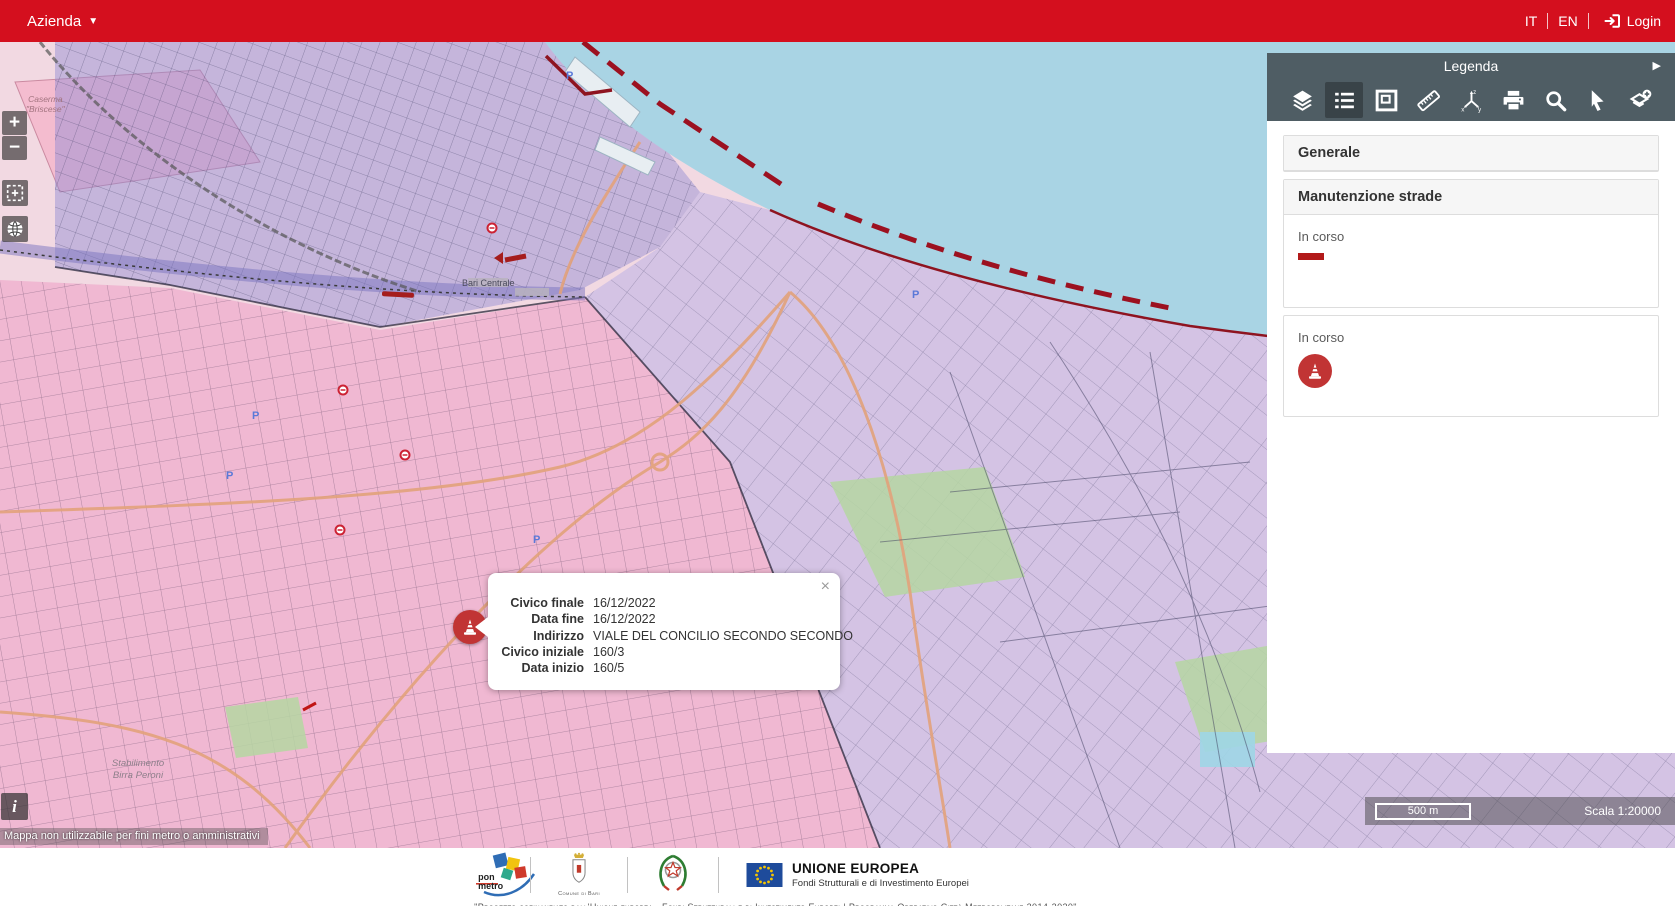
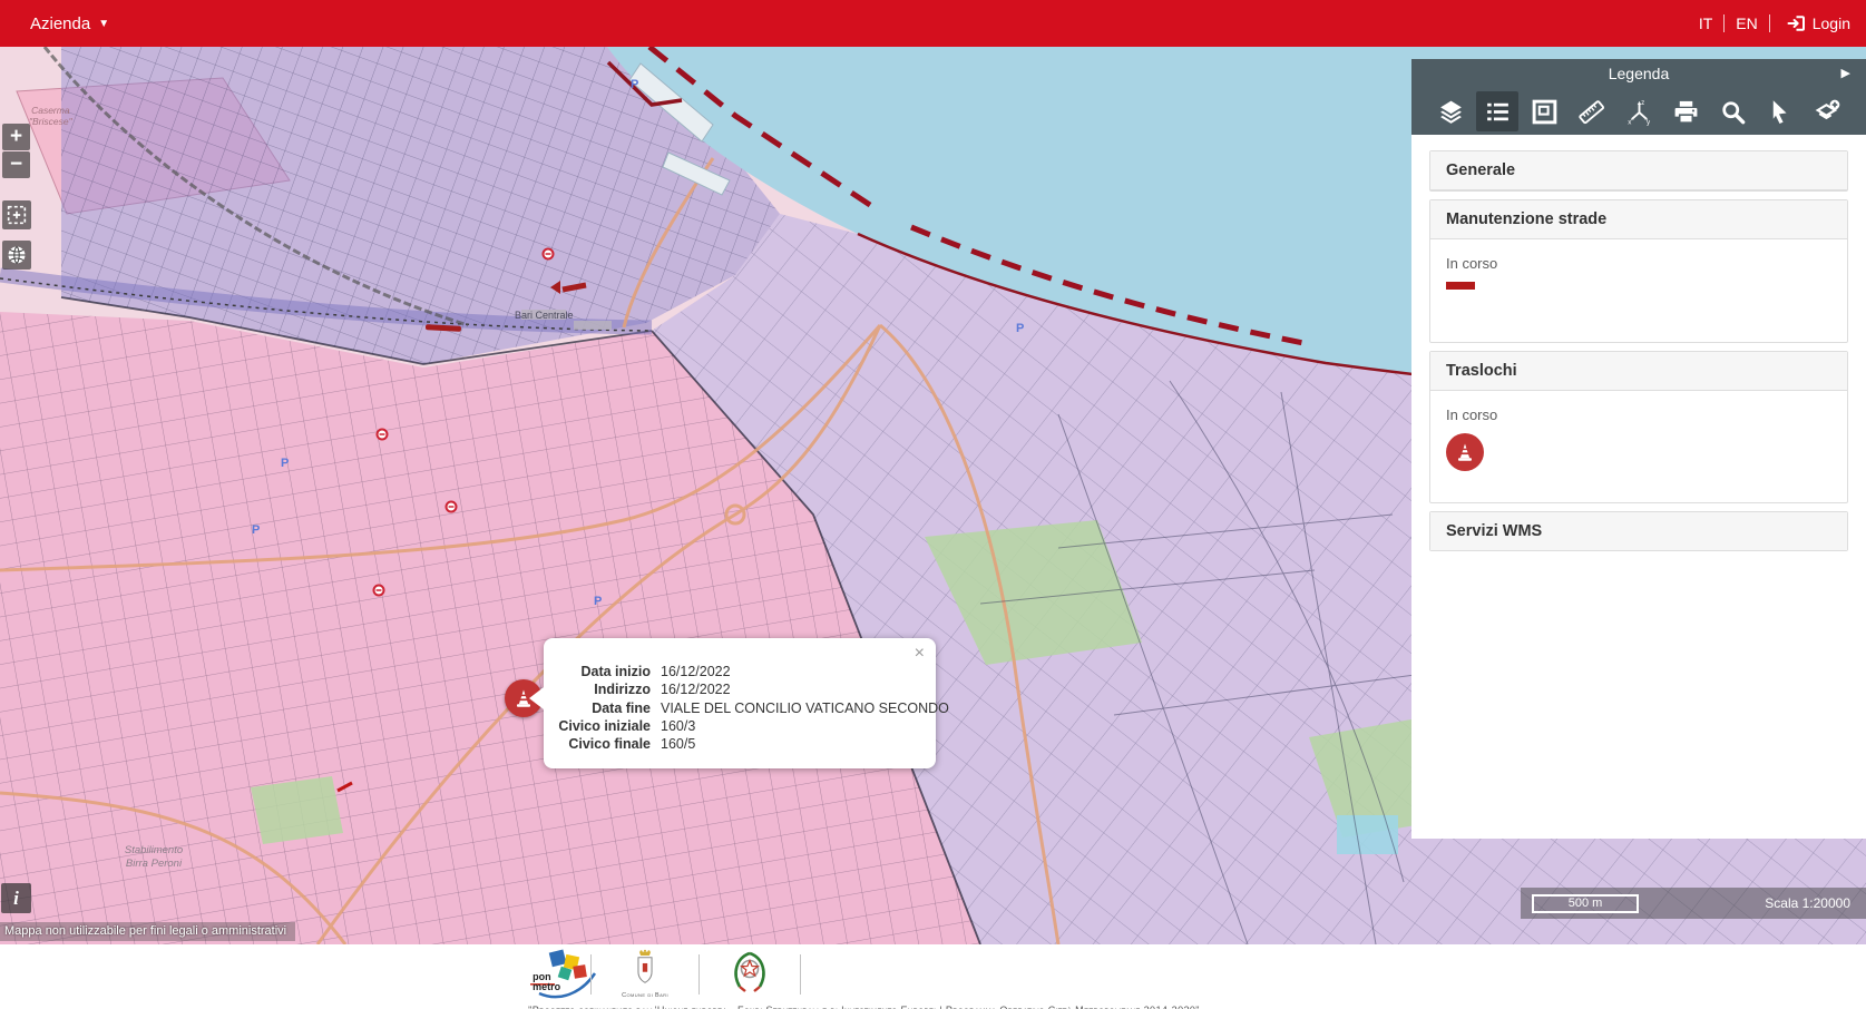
  Azienda
  ▼
  IT
  EN
  Login
  Caserma
  "Briscese"
  Bari Centrale
  Stabilimento
  Birra Peroni
  P
  P
  P
  P
  P
  +
  −
  i
- Mappa non utilizzabile per fini metro o amministrativi
+ Mappa non utilizzabile per fini legali o amministrativi
  500 m
  Scala 1:20000
  ×
- Civico finale
+ Data inizio
  16/12/2022
- Data fine
+ Indirizzo
  16/12/2022
- Indirizzo
+ Data fine
- VIALE DEL CONCILIO SECONDO SECONDO
+ VIALE DEL CONCILIO VATICANO SECONDO
  Civico iniziale
  160/3
- Data inizio
+ Civico finale
  160/5
  Legenda
  ▶
  Generale
  Manutenzione strade
  In corso
+ Traslochi
  In corso
+ Servizi WMS
  pon
  metro
- UNIONE EUROPEA
- Fondi Strutturali e di Investimento Europei
